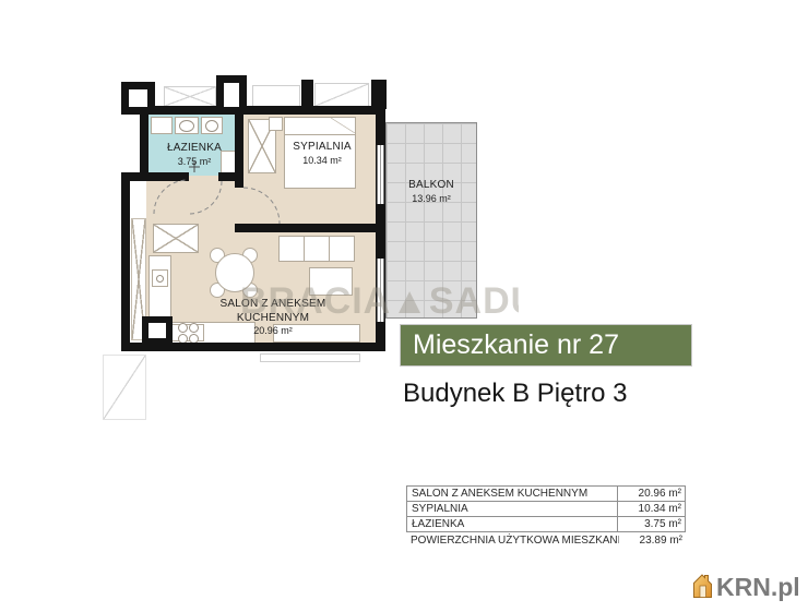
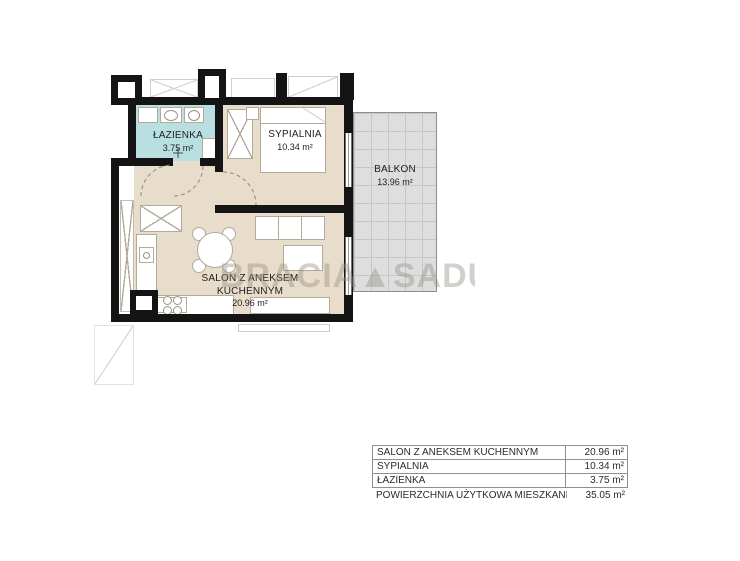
  ŁAZIENKA
  3.75 m²
  SYPIALNIA
  10.34 m²
  BALKON
  13.96 m²
  SALON Z ANEKSEM KUCHENNYM
  20.96 m²
  BRACIA▲SAD
- Mieszkanie nr 27
- Budynek B Piętro 3
  SALON Z ANEKSEM KUCHENNYM
  20.96 m²
  SYPIALNIA
  10.34 m²
  ŁAZIENKA
  3.75 m²
  POWIERZCHNIA UŻYTKOWA MIESZKAN
- 23.89 m²
+ 35.05 m²
- KRN.pl
